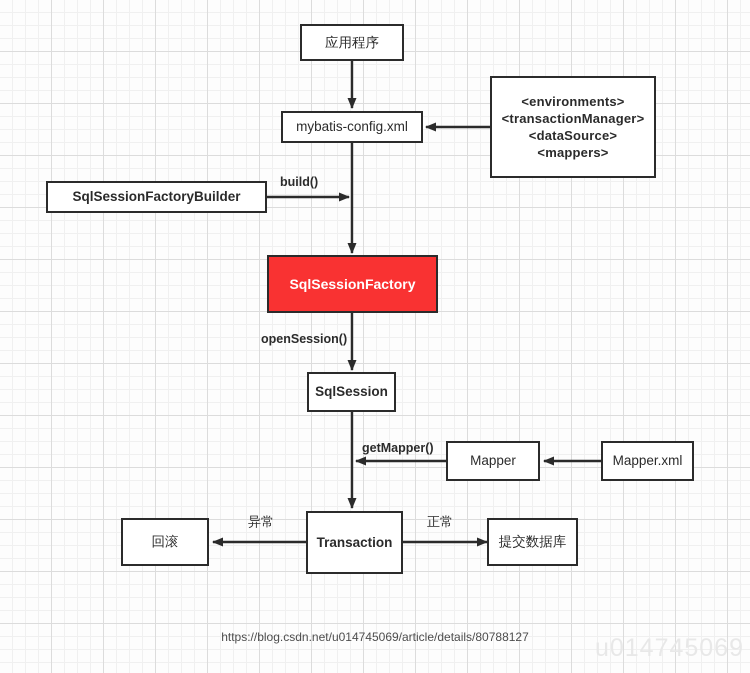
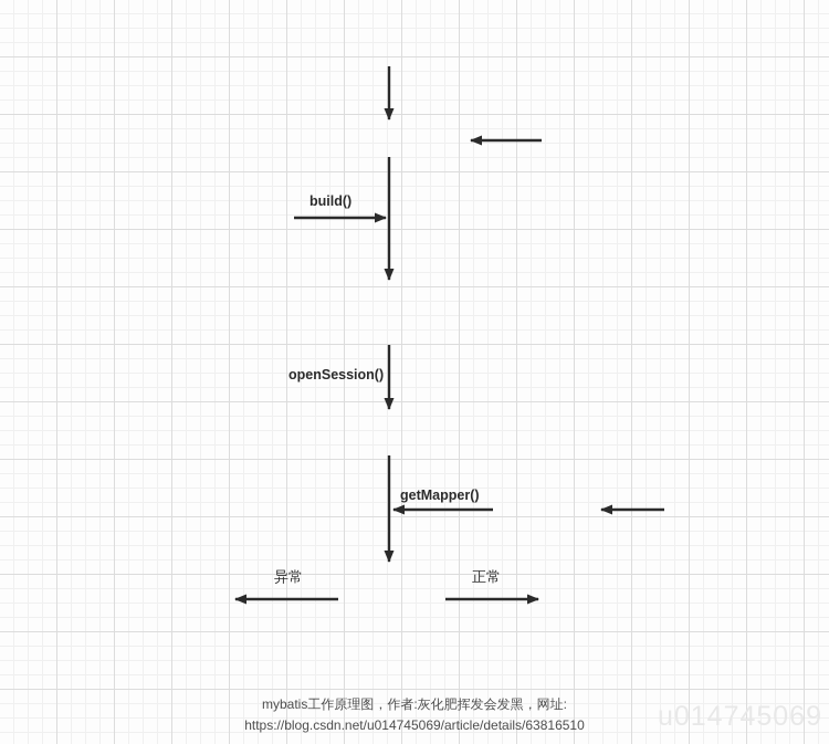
  u014745069
- 应用程序
- mybatis-config.xml
- <environments>
- <transactionManager>
- <dataSource>
- <mappers>
- SqlSessionFactoryBuilder
- SqlSessionFactory
- SqlSession
- Mapper
- Mapper.xml
- Transaction
- 回滚
- 提交数据库
  build()
  openSession()
  getMapper()
  异常
  正常
+ mybatis工作原理图，作者:灰化肥挥发会发黑，网址:
- https://blog.csdn.net/u014745069/article/details/80788127
+ https://blog.csdn.net/u014745069/article/details/63816510
